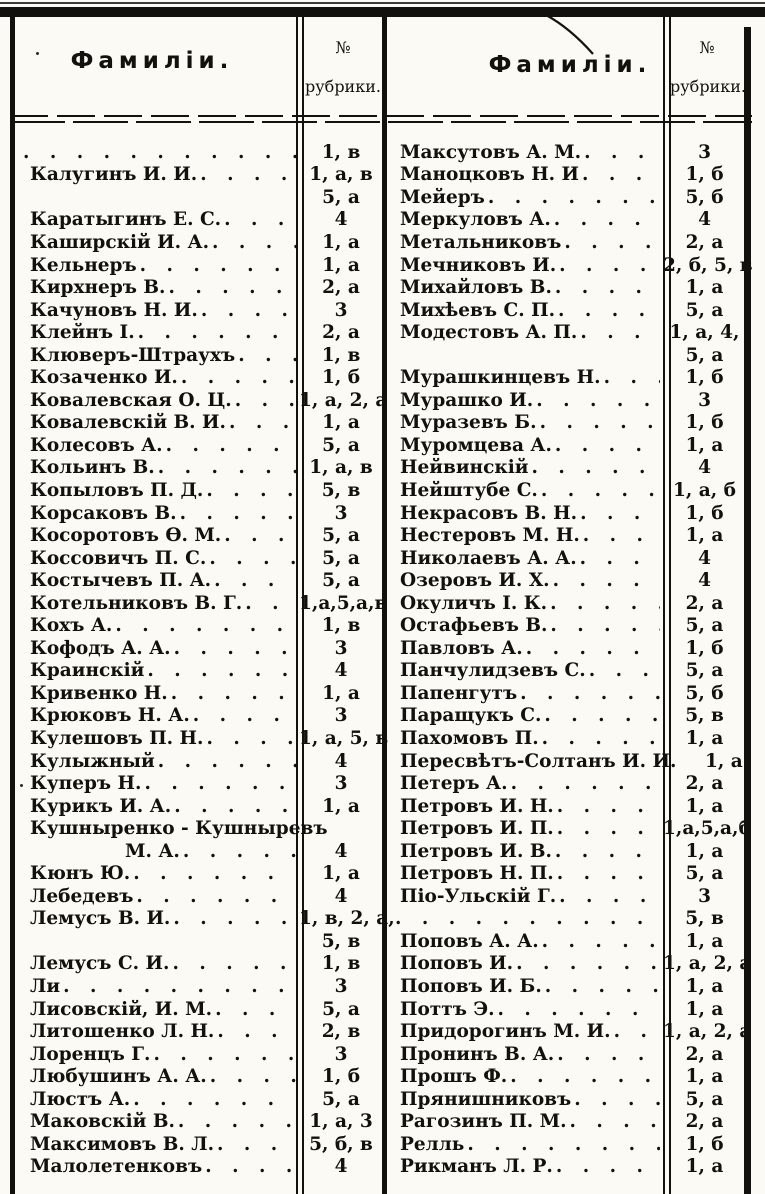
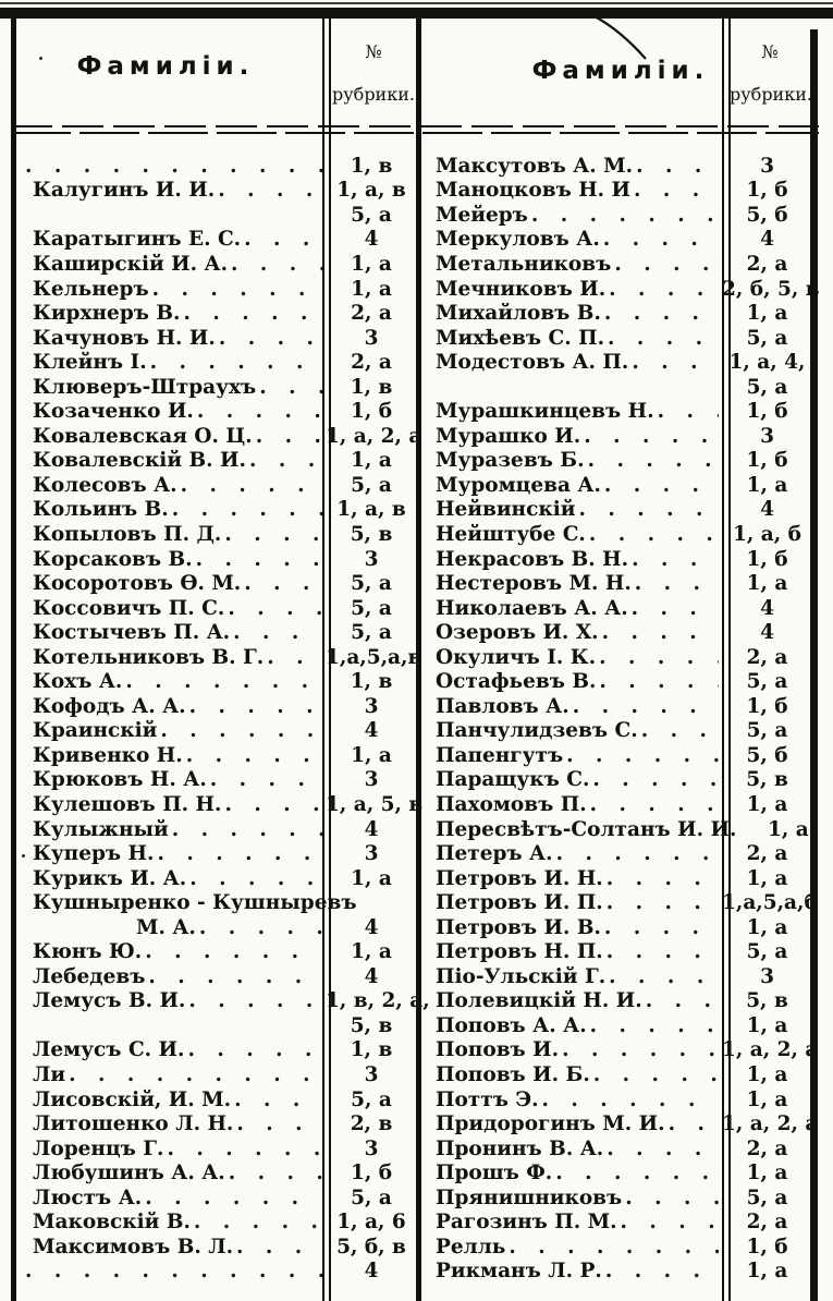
  Фамиліи.
  №
  рубрики.
  Фамиліи.
  №
  рубрики.
  1, в
  Калугинъ И. И.
  1, а, в
  5, а
  Каратыгинъ Е. С.
  4
  Каширскій И. А.
  1, а
  Кельнеръ
  1, а
  Кирхнеръ В.
  2, а
  Качуновъ Н. И.
  3
  Клейнъ I.
  2, а
  Клюверъ-Штраухъ
  1, в
  Козаченко И.
  1, б
  Ковалевская О. Ц.
  1, а, 2, а
  Ковалевскій В. И.
  1, а
  Колесовъ А.
  5, а
  Кольинъ В.
  1, а, в
  Копыловъ П. Д.
  5, в
  Корсаковъ В.
  3
  Косоротовъ Ѳ. М.
  5, а
  Коссовичъ П. С.
  5, а
  Костычевъ П. А.
  5, а
  Котельниковъ В. Г.
  1,а,5,а,в
  Кохъ А.
  1, в
  Кофодъ А. А.
  3
  Краинскій
  4
  Кривенко Н.
  1, а
  Крюковъ Н. А.
  3
  Кулешовъ П. Н.
  1, а, 5, в
  Кулыжный
  4
  Куперъ Н.
  3
  Курикъ И. А.
  1, а
  Кушныренко - Кушныревъ
  М. А.
  4
  Кюнъ Ю.
  1, а
  Лебедевъ
  4
  Лемусъ В. И.
  1, в, 2, а
  5, в
  Лемусъ С. И.
  1, в
  Ли
  3
  Лисовскій, И. М.
  5, а
  Литошенко Л. Н.
  2, в
  Лоренцъ Г.
  3
  Любушинъ А. А.
  1, б
  Люстъ А.
  5, а
  Маковскій В.
- 1, а, 3
+ 1, а, 6
  Максимовъ В. Л.
  5, б, в
- Малолетенковъ
  4
  Максутовъ А. М.
  3
  Маноцковъ Н. И
  1, б
  Мейеръ
  5, б
  Меркуловъ А.
  4
  Метальниковъ
  2, а
  Мечниковъ И.
  2, б, 5, в
  Михайловъ В.
  1, а
  Михѣевъ С. П.
  5, а
  Модестовъ А. П.
  1, а, 4,
  5, а
  Мурашкинцевъ Н.
  1, б
  Мурашко И.
  3
  Муразевъ Б.
  1, б
  Муромцева А.
  1, а
  Нейвинскій
  4
  Нейштубе С.
  1, а, б
  Некрасовъ В. Н.
  1, б
  Нестеровъ М. Н.
  1, а
  Николаевъ А. А.
  4
  Озеровъ И. Х.
  4
  Окуличъ I. К.
  2, а
  Остафьевъ В.
  5, а
  Павловъ А.
  1, б
  Панчулидзевъ С.
  5, а
  Папенгутъ
  5, б
  Паращукъ С.
  5, в
  Пахомовъ П.
  1, а
  Пересвѣтъ-Солтанъ И. И.
  1, а
  Петеръ А.
  2, а
  Петровъ И. Н.
  1, а
  Петровъ И. П.
  1,а,5,а,б
  Петровъ И. В.
  1, а
  Петровъ Н. П.
  5, а
  Піо-Ульскій Г.
  3
+ Полевицкій Н. И.
  5, в
  Поповъ А. А.
  1, а
  Поповъ И.
  1, а, 2, а
  Поповъ И. Б.
  1, а
  Поттъ Э.
  1, а
  Придорогинъ М. И.
  1, а, 2, а
  Пронинъ В. А.
  2, а
  Прошъ Ф.
  1, а
  Прянишниковъ
  5, а
  Рагозинъ П. М.
  2, а
  Релль
  1, б
  Рикманъ Л. Р.
  1, а
